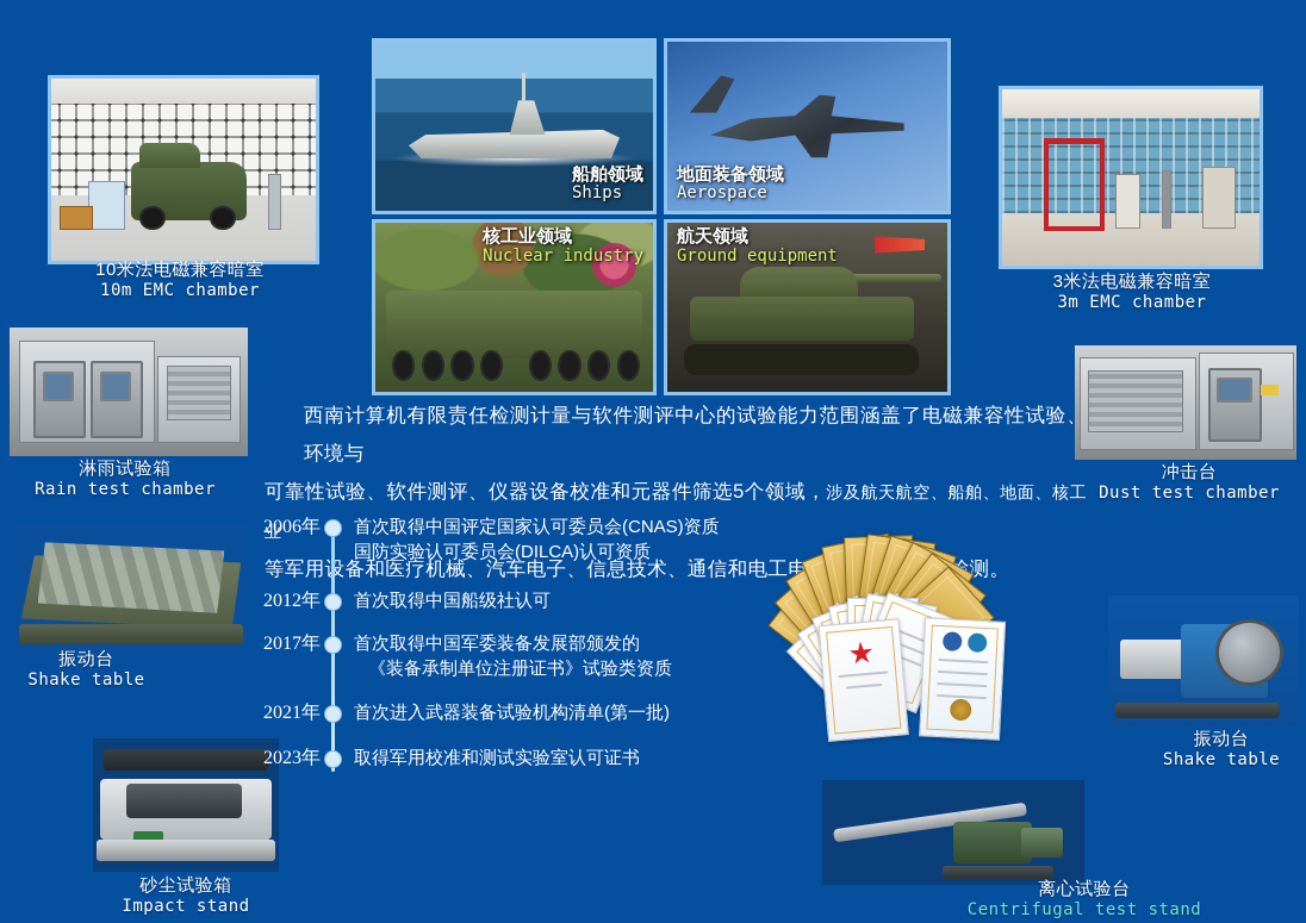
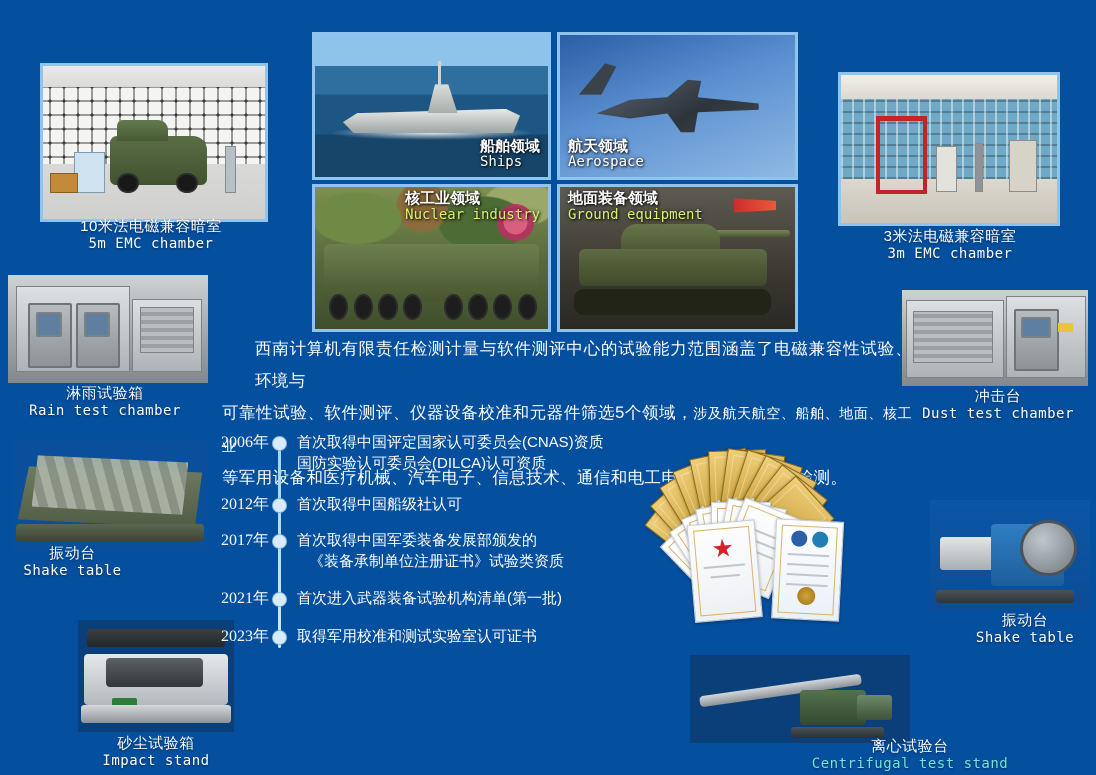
  10米法电磁兼容暗室
- 10m EMC chamber
+ 5m EMC chamber
  3米法电磁兼容暗室
  3m EMC chamber
  船舶领域
  Ships
- 地面装备领域
+ 航天领域
  Aerospace
  核工业领域
  Nuclear industry
- 航天领域
+ 地面装备领域
  Ground equipment
  淋雨试验箱
  Rain test chamber
  冲击台
  Dust test chamber
  振动台
  Shake table
  振动台
  Shake table
  砂尘试验箱
  Impact stand
  离心试验台
  Centrifugal test stand
  西南计算机有限责任检测计量与软件测评中心的试验能力范围涵盖了电磁兼容性试验、环境与
  可靠性试验、软件测评、仪器设备校准和元器件筛选5个领域，涉及航天航空、船舶、地面、核工业
  等军用设备和医疗机械、汽车电子、信息技术、通信和电工电测。
  2006年
  首次取得中国评定国家认可委员会(CNAS)资质
  国防实验认可委员会(DILCA)认可资质
  2012年
  首次取得中国船级社认可
  2017年
  首次取得中国军委装备发展部颁发的
  《装备承制单位注册证书》试验类资质
  2021年
  首次进入武器装备试验机构清单(第一批)
  2023年
  取得军用校准和测试实验室认可证书
